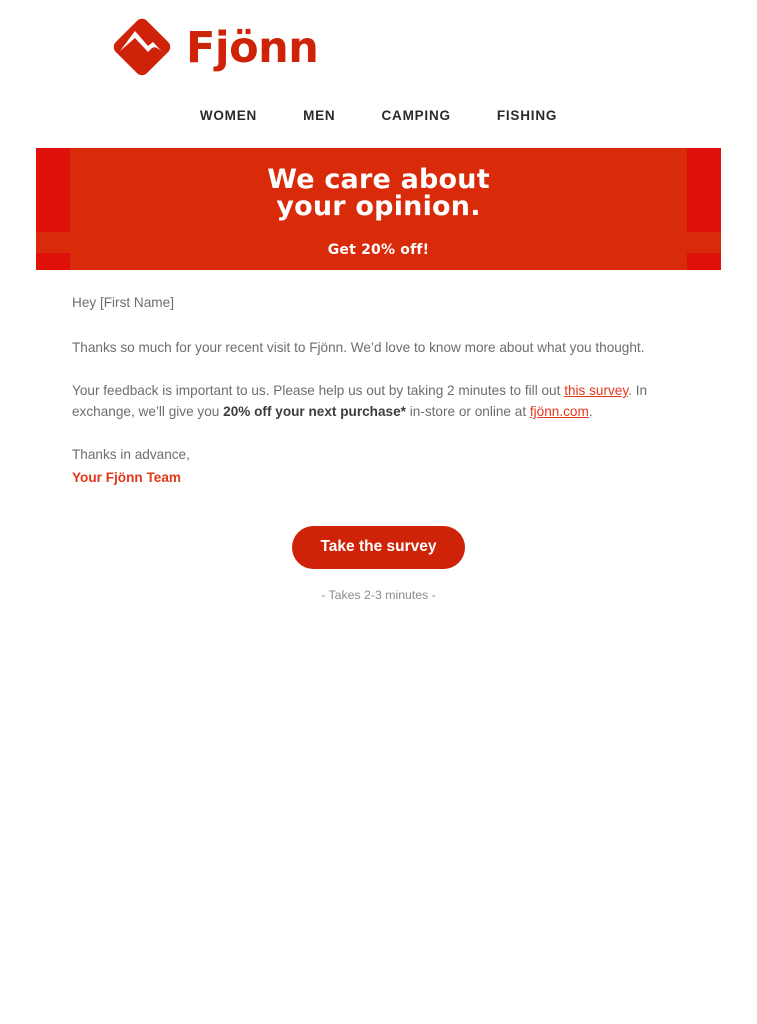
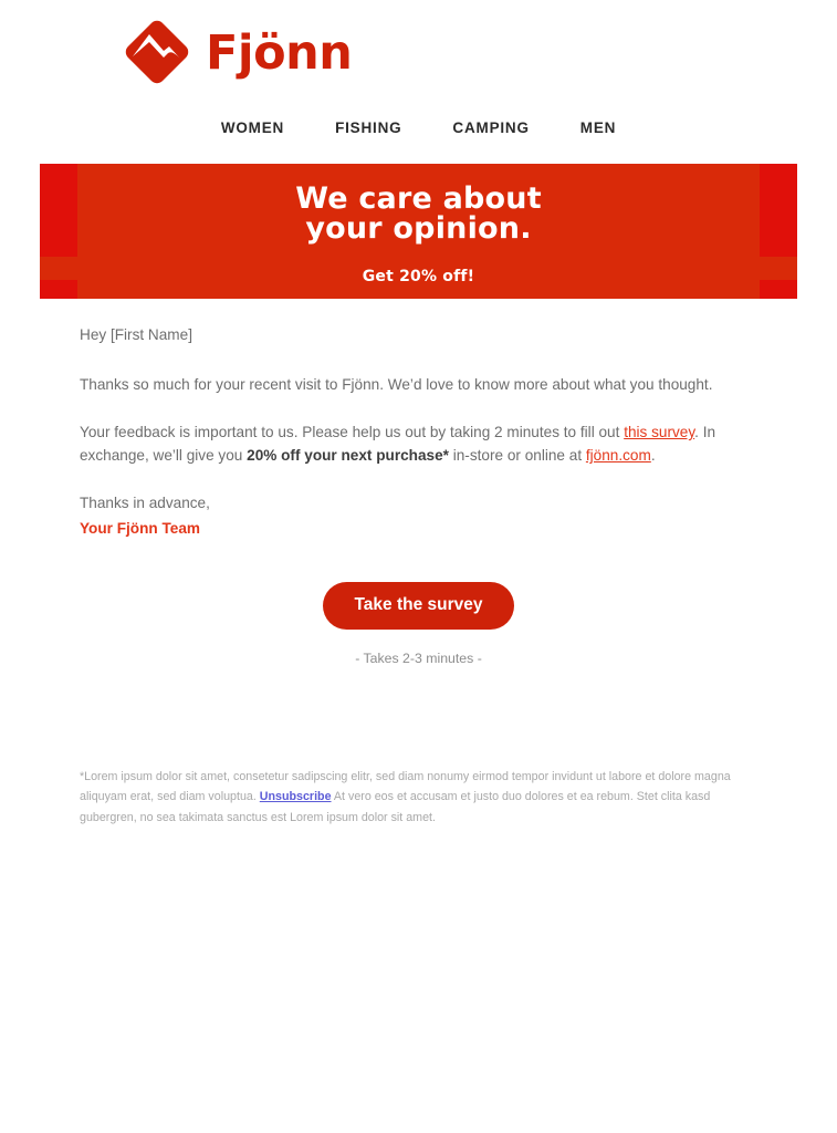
  Fjönn
  WOMEN
- MEN
+ FISHING
  CAMPING
- FISHING
+ MEN
  We care about
  your opinion.
  Get 20% off!
  Hey [First Name]
  Thanks so much for your recent visit to Fjönn. We’d love to know more about what you thought.
  Your feedback is important to us. Please help us out by taking 2 minutes to fill out this survey. In exchange, we’ll give you 20% off your next purchase* in-store or online at fjönn.com.
  Thanks in advance,
  Your Fjönn Team
  Take the survey
  - Takes 2-3 minutes -
+ *Lorem ipsum dolor sit amet, consetetur sadipscing elitr, sed diam nonumy eirmod tempor invidunt ut labore et dolore magna aliquyam erat, sed diam voluptua. Unsubscribe At vero eos et accusam et justo duo dolores et ea rebum. Stet clita kasd gubergren, no sea takimata sanctus est Lorem ipsum dolor sit amet.
